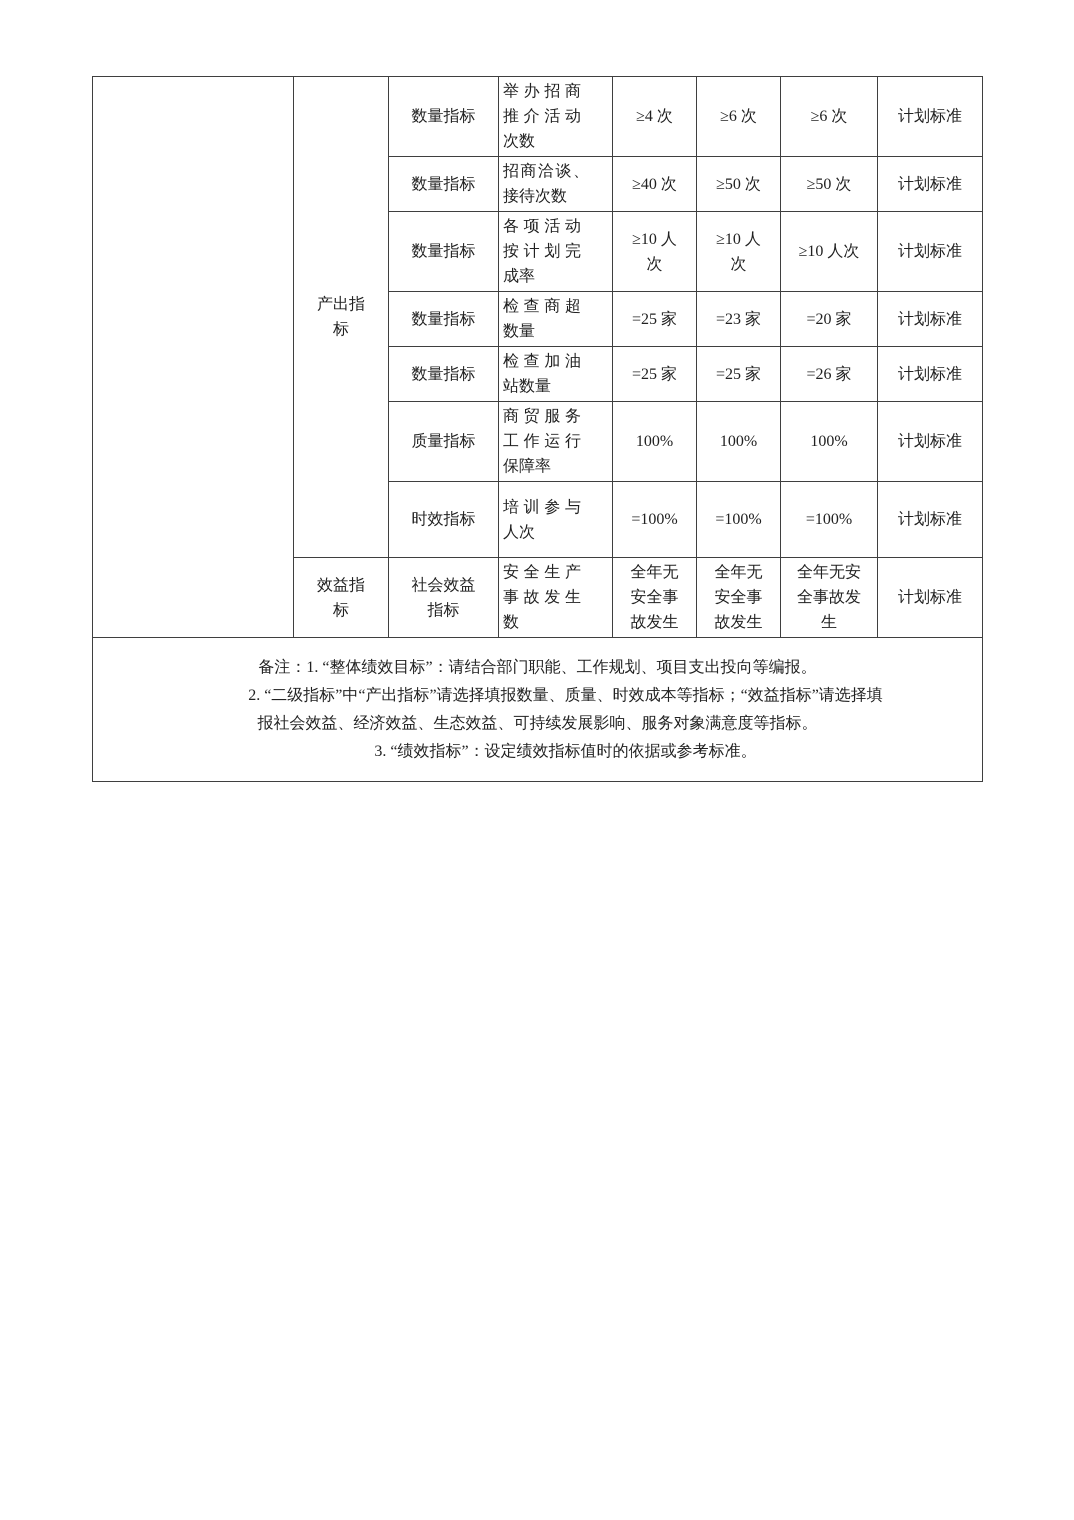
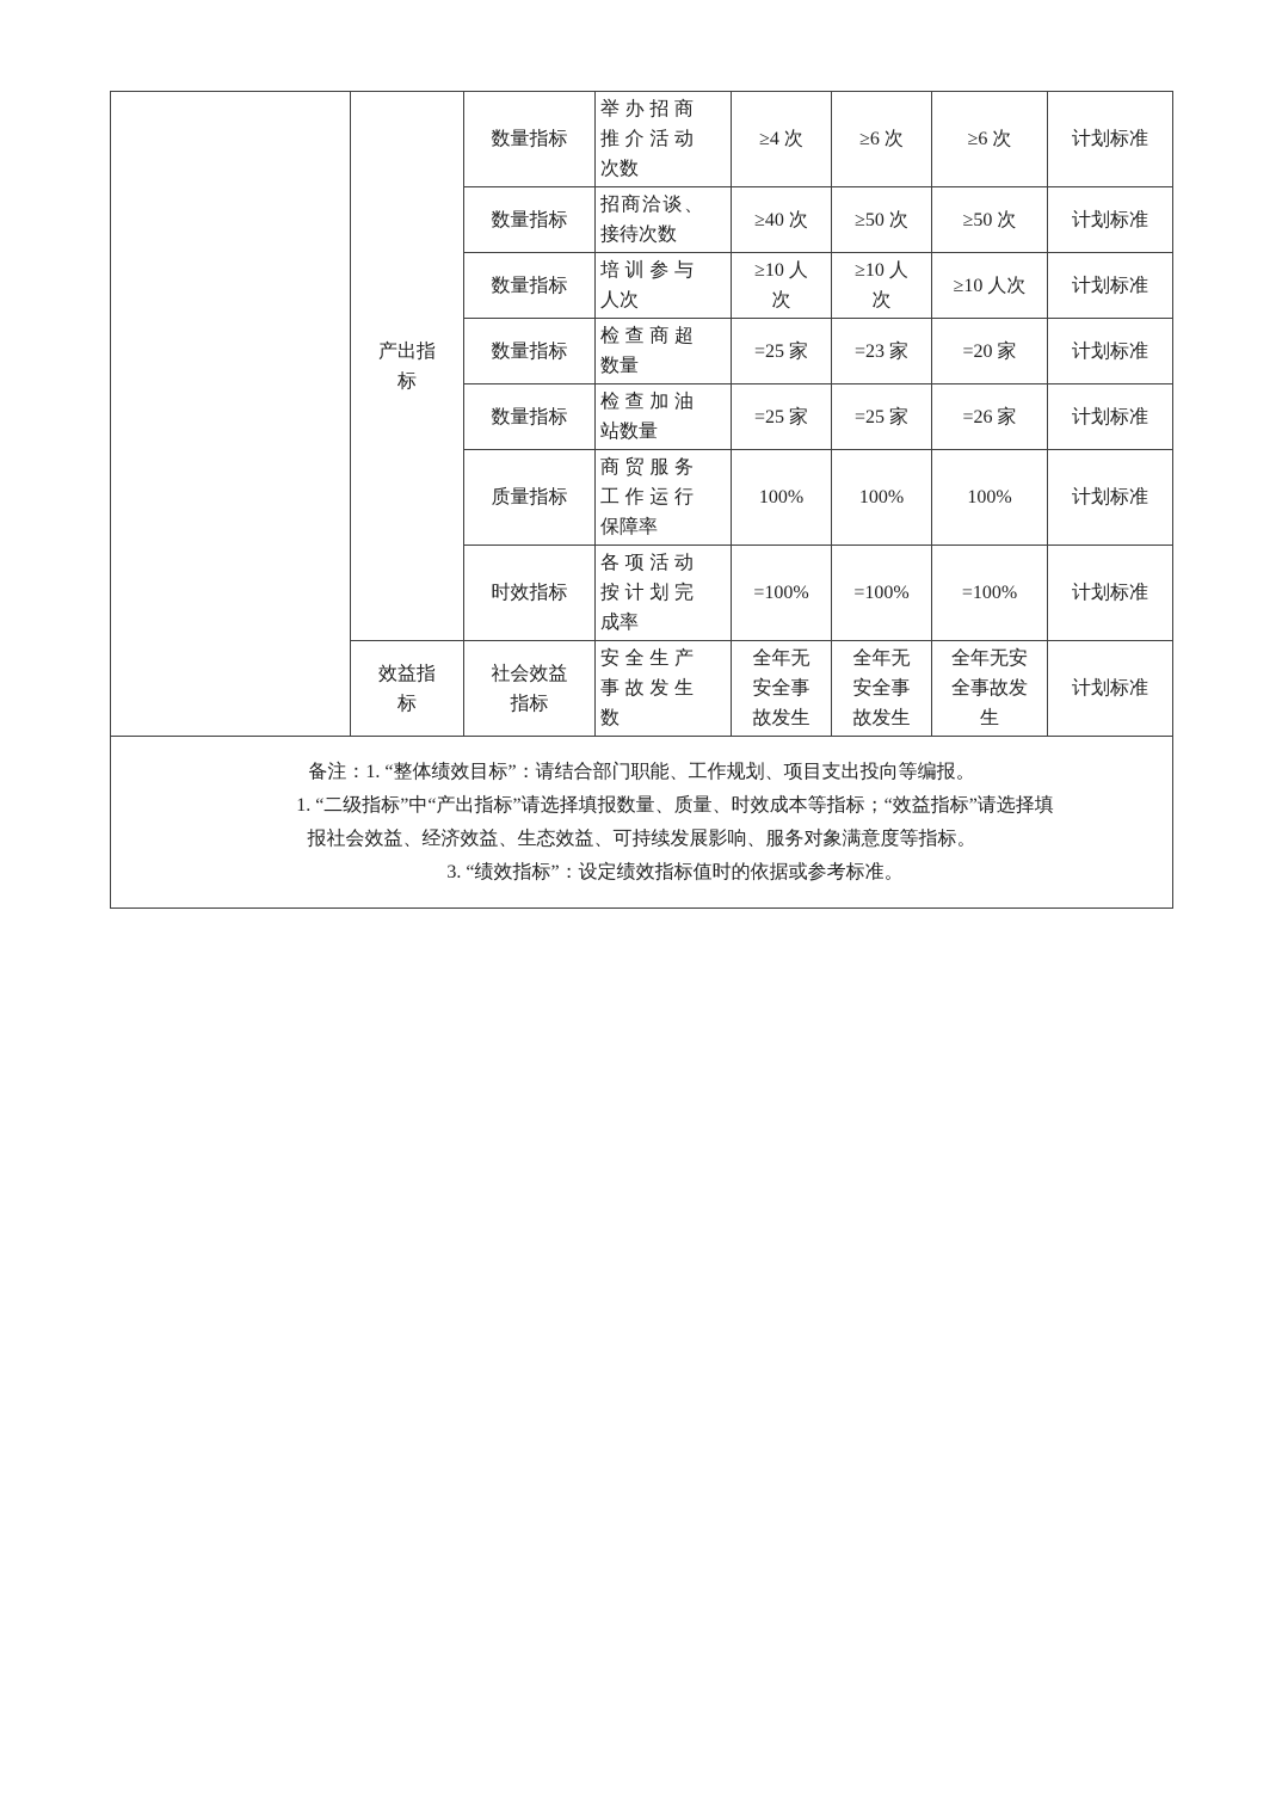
  	产出指 标	数量指标	举办招商推介活动次数	≥4 次	≥6 次	≥6 次	计划标准
  数量指标	招商洽谈、接待次数	≥40 次	≥50 次	≥50 次	计划标准
- 数量指标	各项活动按计划完成率	≥10 人 次	≥10 人 次	≥10 人次	计划标准
+ 数量指标	培训参与人次	≥10 人 次	≥10 人 次	≥10 人次	计划标准
  数量指标	检查商超数量	=25 家	=23 家	=20 家	计划标准
  数量指标	检查加油站数量	=25 家	=25 家	=26 家	计划标准
  质量指标	商贸服务工作运行保障率	100%	100%	100%	计划标准
- 时效指标	培训参与人次	=100%	=100%	=100%	计划标准
+ 时效指标	各项活动按计划完成率	=100%	=100%	=100%	计划标准
  效益指 标	社会效益 指标	安全生产事故发生数	全年无 安全事 故发生	全年无 安全事 故发生	全年无安 全事故发 生	计划标准
- 备注：1. “整体绩效目标”：请结合部门职能、工作规划、项目支出投向等编报。 2. “二级指标”中“产出指标”请选择填报数量、质量、时效成本等指标；“效益指标”请选择填 报社会效益、经济效益、生态效益、可持续发展影响、服务对象满意度等指标。 3. “绩效指标”：设定绩效指标值时的依据或参考标准。
+ 备注：1. “整体绩效目标”：请结合部门职能、工作规划、项目支出投向等编报。 1. “二级指标”中“产出指标”请选择填报数量、质量、时效成本等指标；“效益指标”请选择填 报社会效益、经济效益、生态效益、可持续发展影响、服务对象满意度等指标。 3. “绩效指标”：设定绩效指标值时的依据或参考标准。
